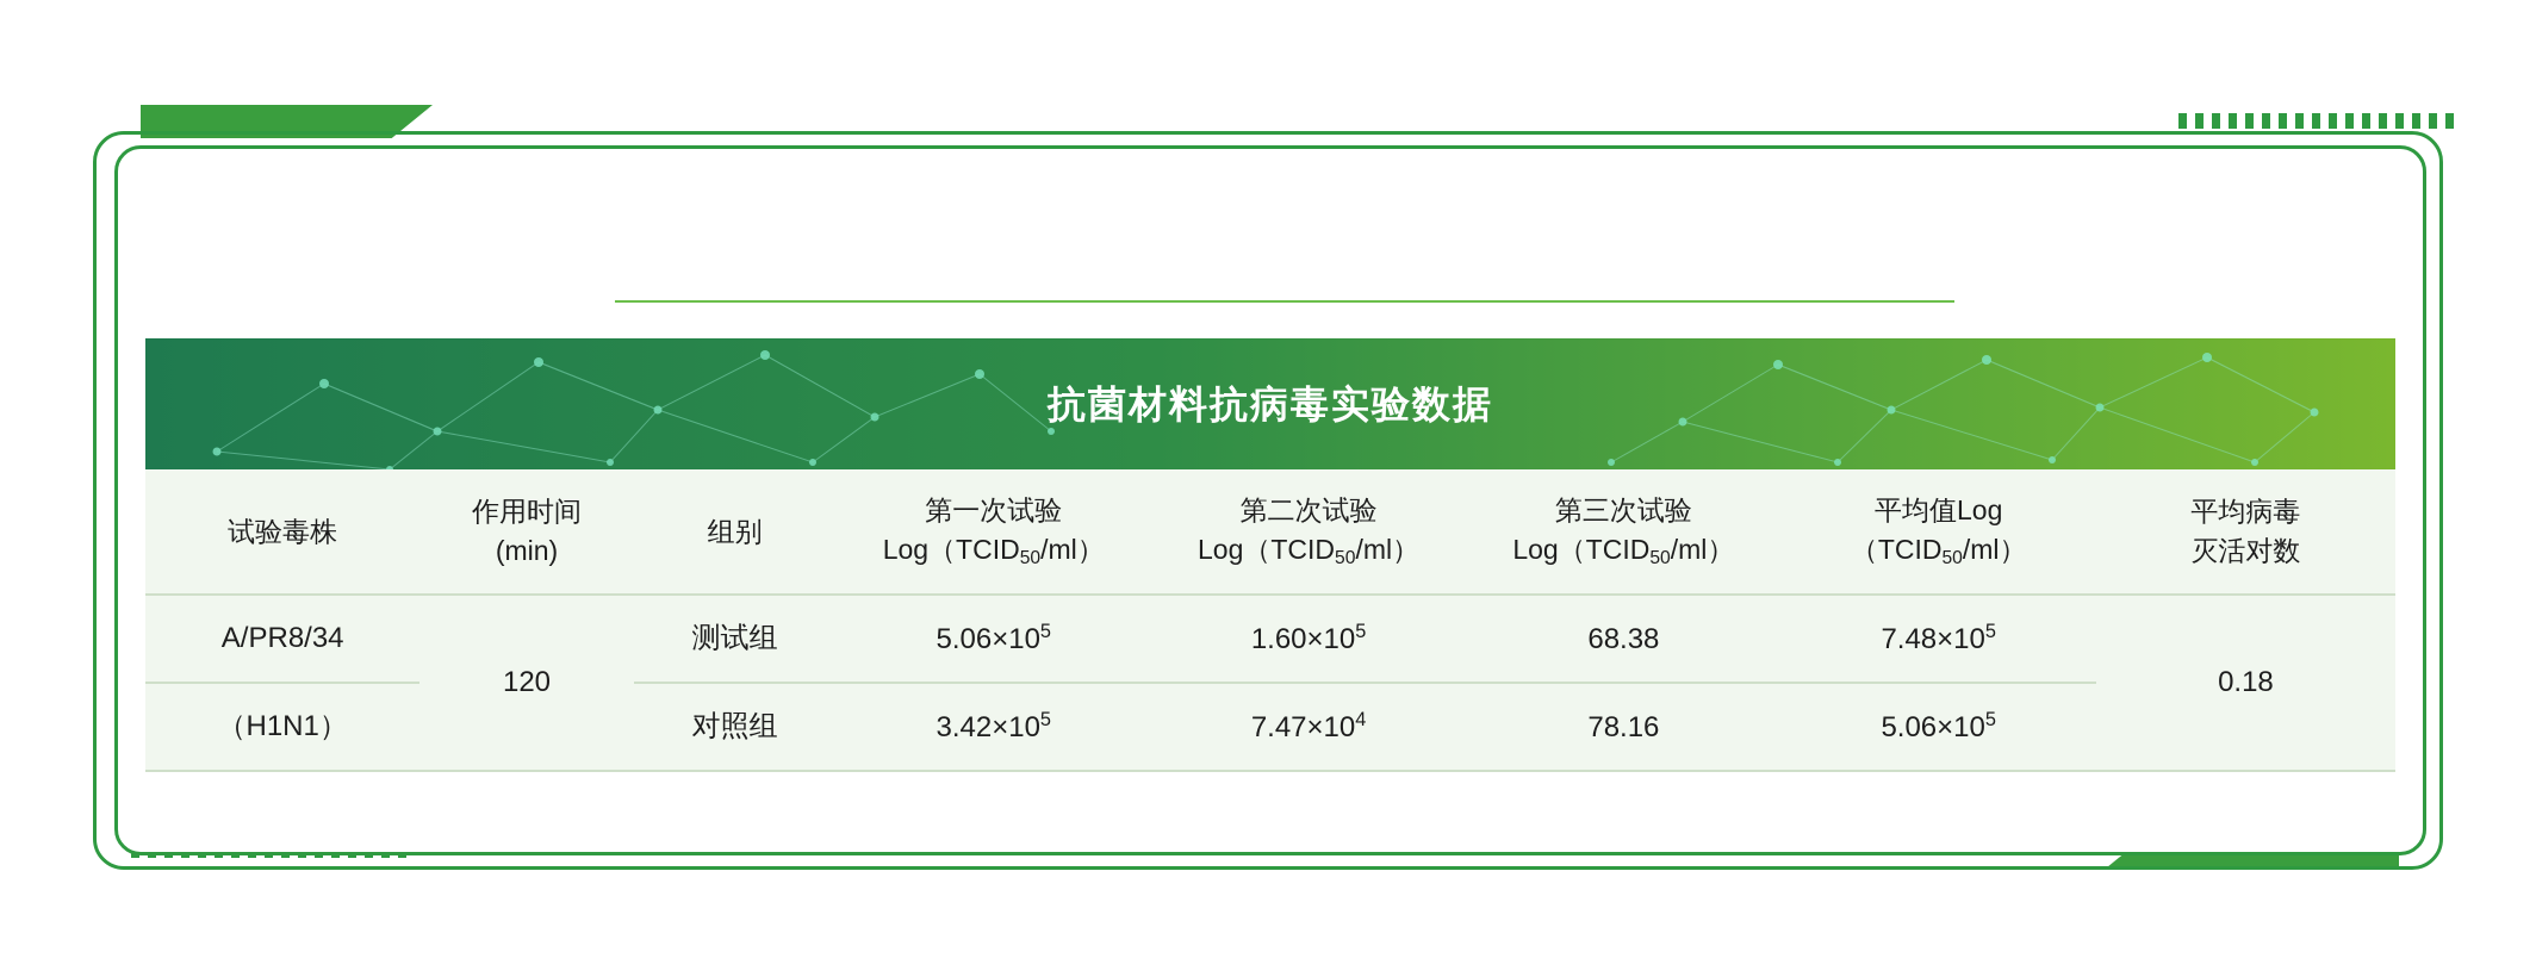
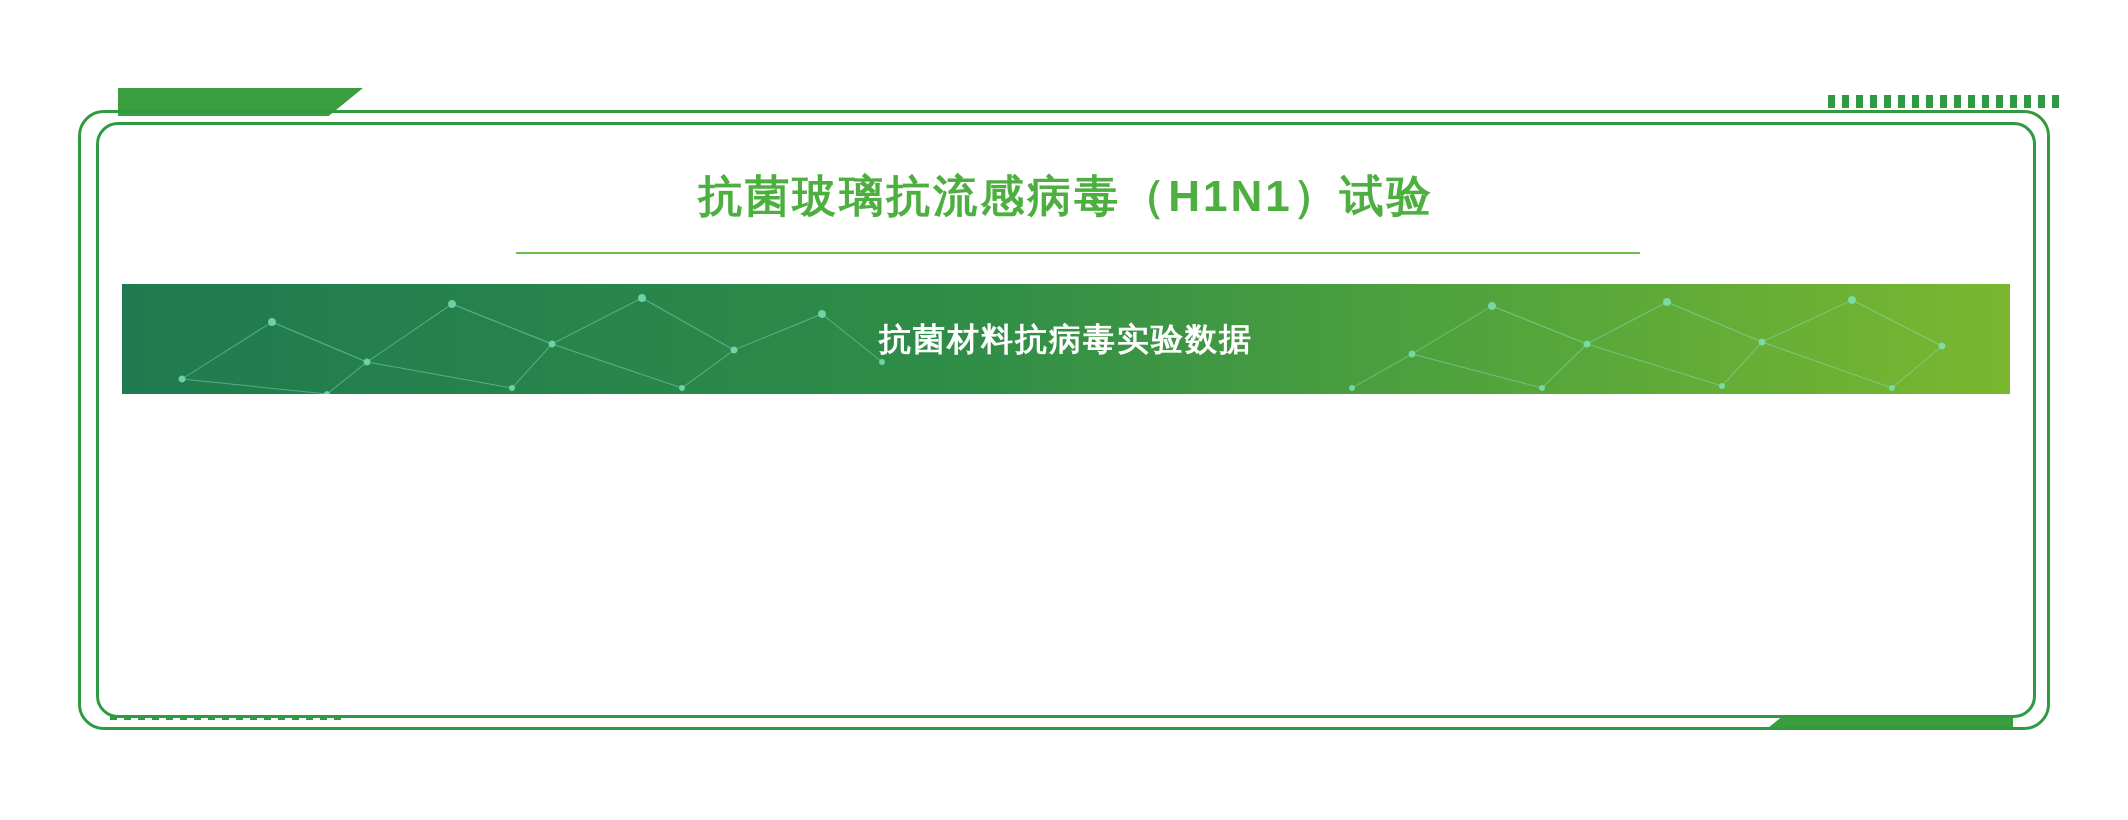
+ 抗菌玻璃抗流感病毒（H1N1）试验
  抗菌材料抗病毒实验数据
- 试验毒株	作用时间 (min)	组别	第一次试验 Log（TCID50/ml）	第二次试验 Log（TCID50/ml）	第三次试验 Log（TCID50/ml）	平均值Log （TCID50/ml）	平均病毒 灭活对数
- A/PR8/34	120	测试组	5.06×105	1.60×105	68.38	7.48×105	0.18
- （H1N1）	对照组	3.42×105	7.47×104	78.16	5.06×105
